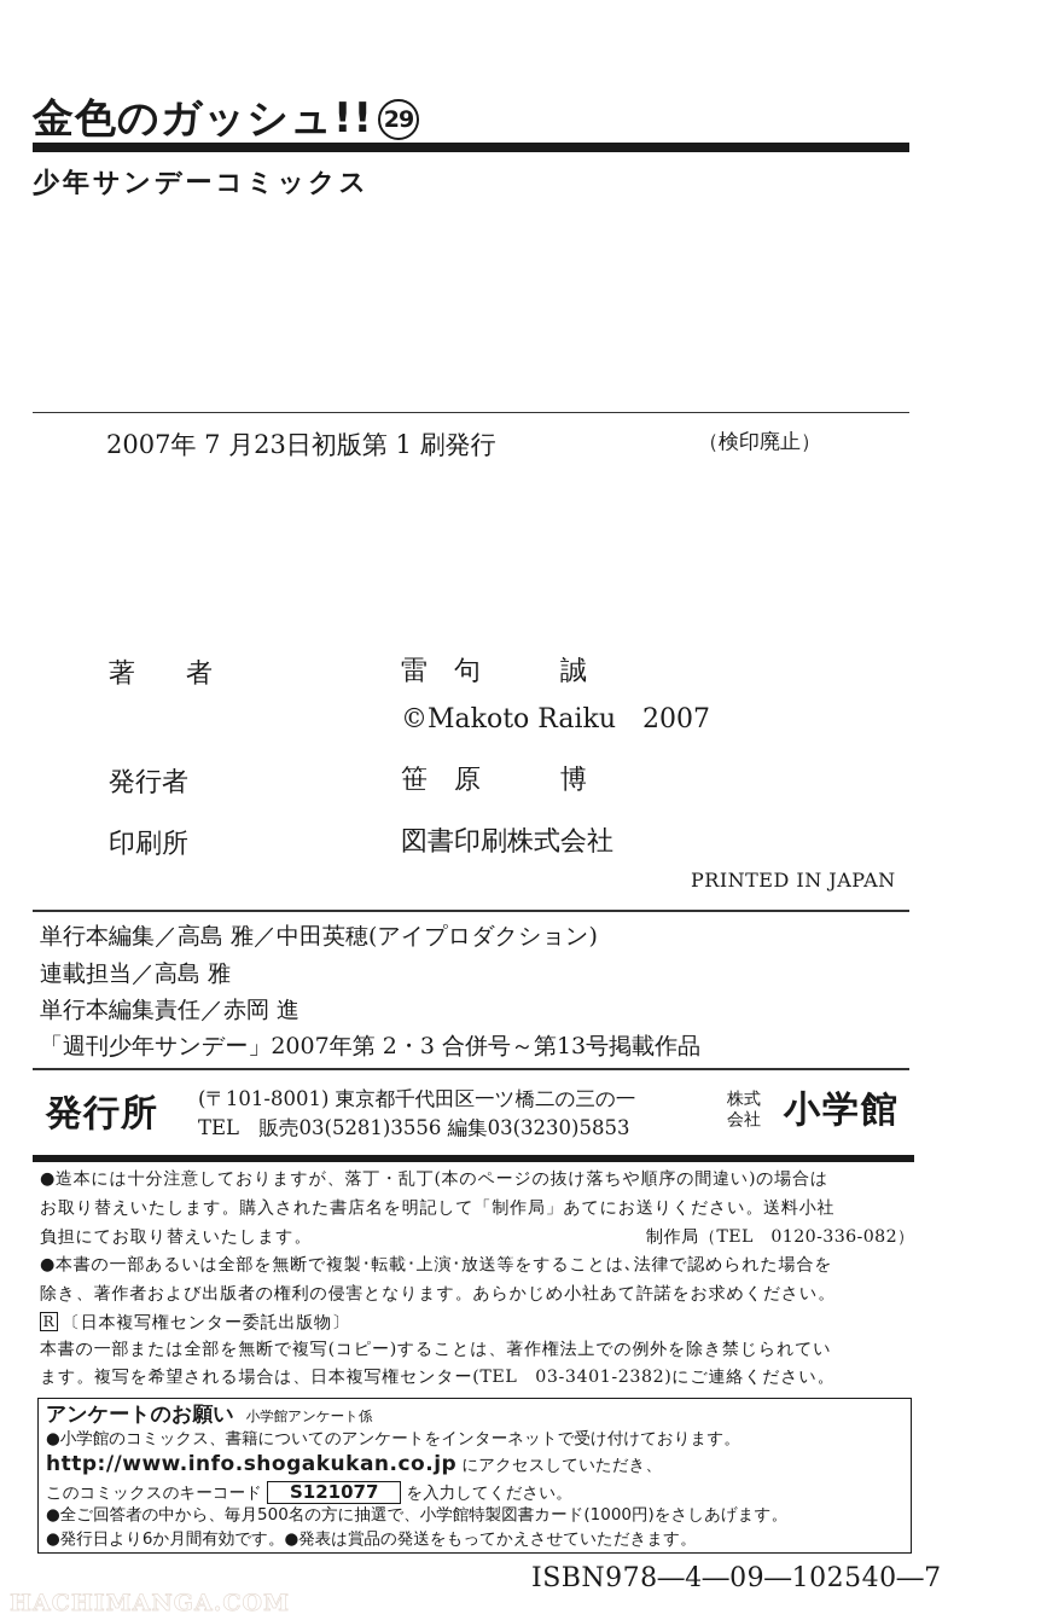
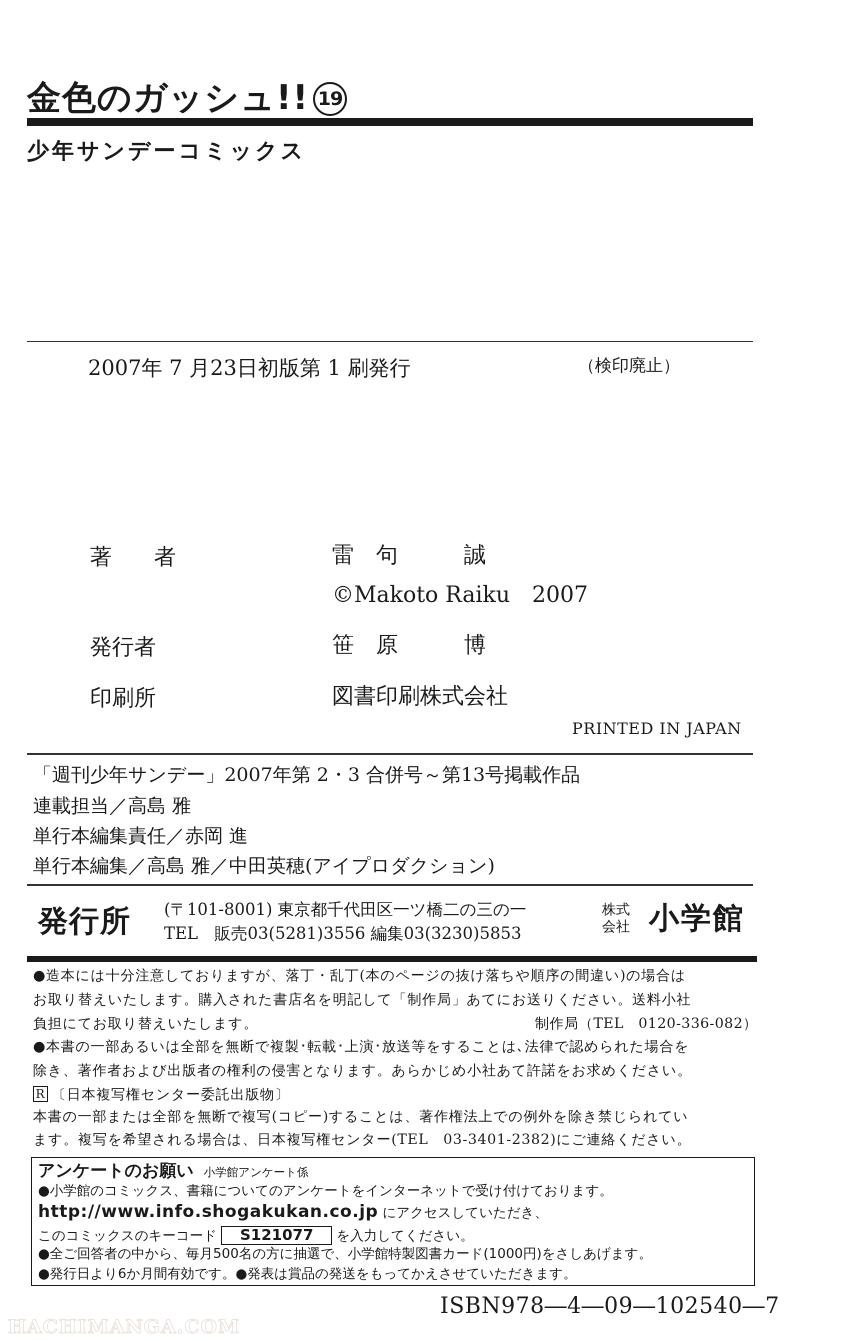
- 金色のガッシュ!! 29
+ 金色のガッシュ!! 19
  少年サンデーコミックス
  2007年 7 月23日初版第 1 刷発行
  （検印廃止）
  著 者
  雷 句 誠
  ©Makoto Raiku 2007
  発行者
  笹 原 博
  印刷所
  図書印刷株式会社
  PRINTED IN JAPAN
- 単行本編集／高島 雅／中田英穂(アイプロダクション)
+ 「週刊少年サンデー」2007年第 2・3 合併号～第13号掲載作品
  連載担当／高島 雅
  単行本編集責任／赤岡 進
- 「週刊少年サンデー」2007年第 2・3 合併号～第13号掲載作品
+ 単行本編集／高島 雅／中田英穂(アイプロダクション)
  発行所
  (〒101-8001) 東京都千代田区一ツ橋二の三の一
  TEL 販売03(5281)3556 編集03(3230)5853
  株式
  会社
  小学館
  ●造本には十分注意しておりますが、落丁・乱丁(本のページの抜け落ちや順序の間違い)の場合は
  お取り替えいたします。購入された書店名を明記して「制作局」あてにお送りください。送料小社
  負担にてお取り替えいたします。
  制作局（TEL 0120-336-082）
  ●本書の一部あるいは全部を無断で複製･転載･上演･放送等をすることは､法律で認められた場合を
  除き、著作者および出版者の権利の侵害となります。あらかじめ小社あて許諾をお求めください。
  R 〔日本複写権センター委託出版物〕
  本書の一部または全部を無断で複写(コピー)することは、著作権法上での例外を除き禁じられてい
  ます。複写を希望される場合は、日本複写権センター(TEL 03-3401-2382)にご連絡ください。
  アンケートのお願い 小学館アンケート係
  ●小学館のコミックス、書籍についてのアンケートをインターネットで受け付けております。
  http://www.info.shogakukan.co.jp にアクセスしていただき、
  このコミックスのキーコード S121077 を入力してください。
  ●全ご回答者の中から、毎月500名の方に抽選で、小学館特製図書カード(1000円)をさしあげます。
  ●発行日より6か月間有効です。●発表は賞品の発送をもってかえさせていただきます。
  ISBN978―4―09―102540―7
  HACHIMANGA.COM
